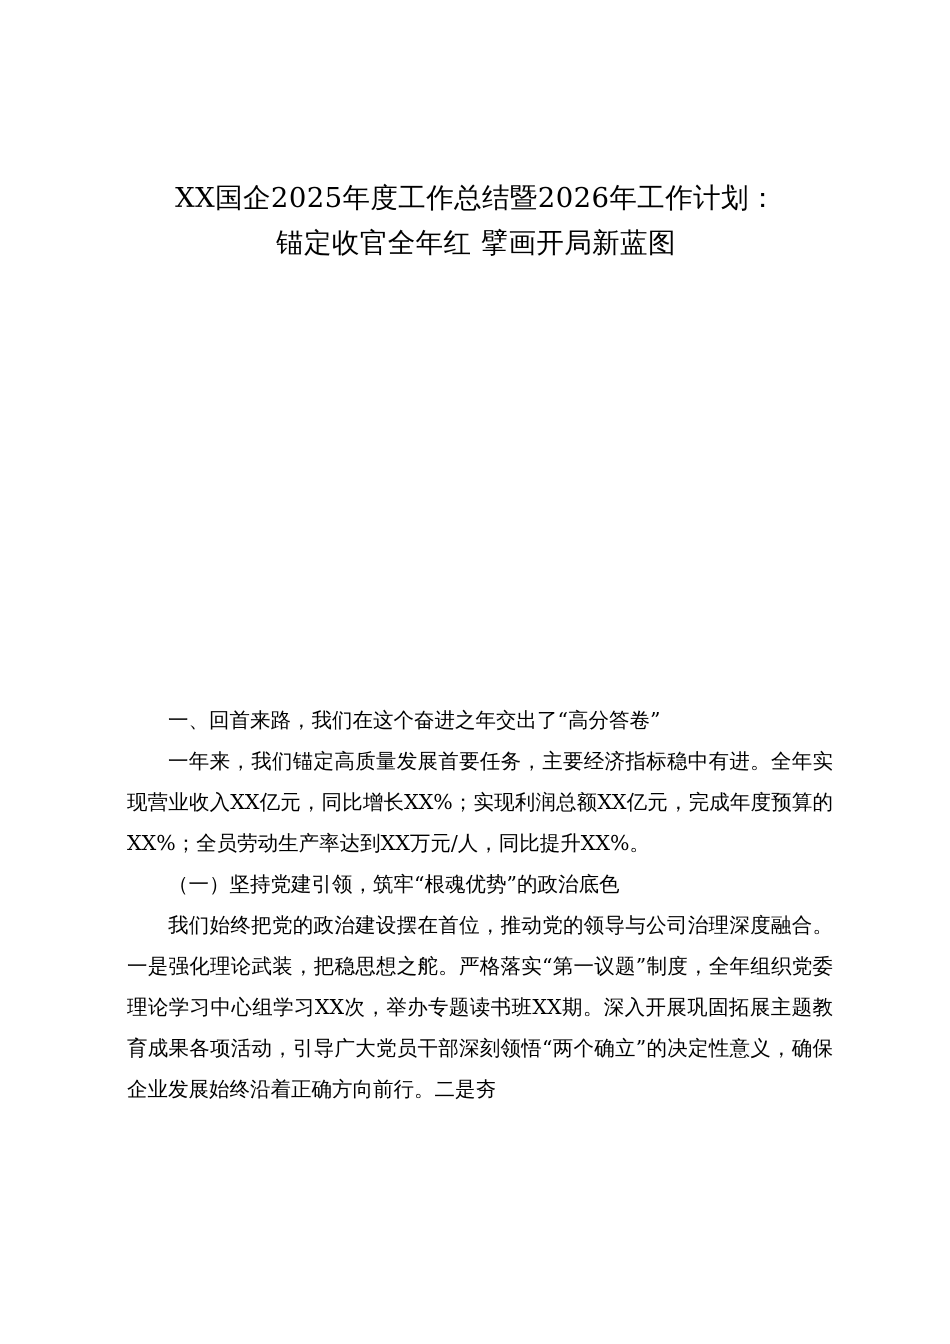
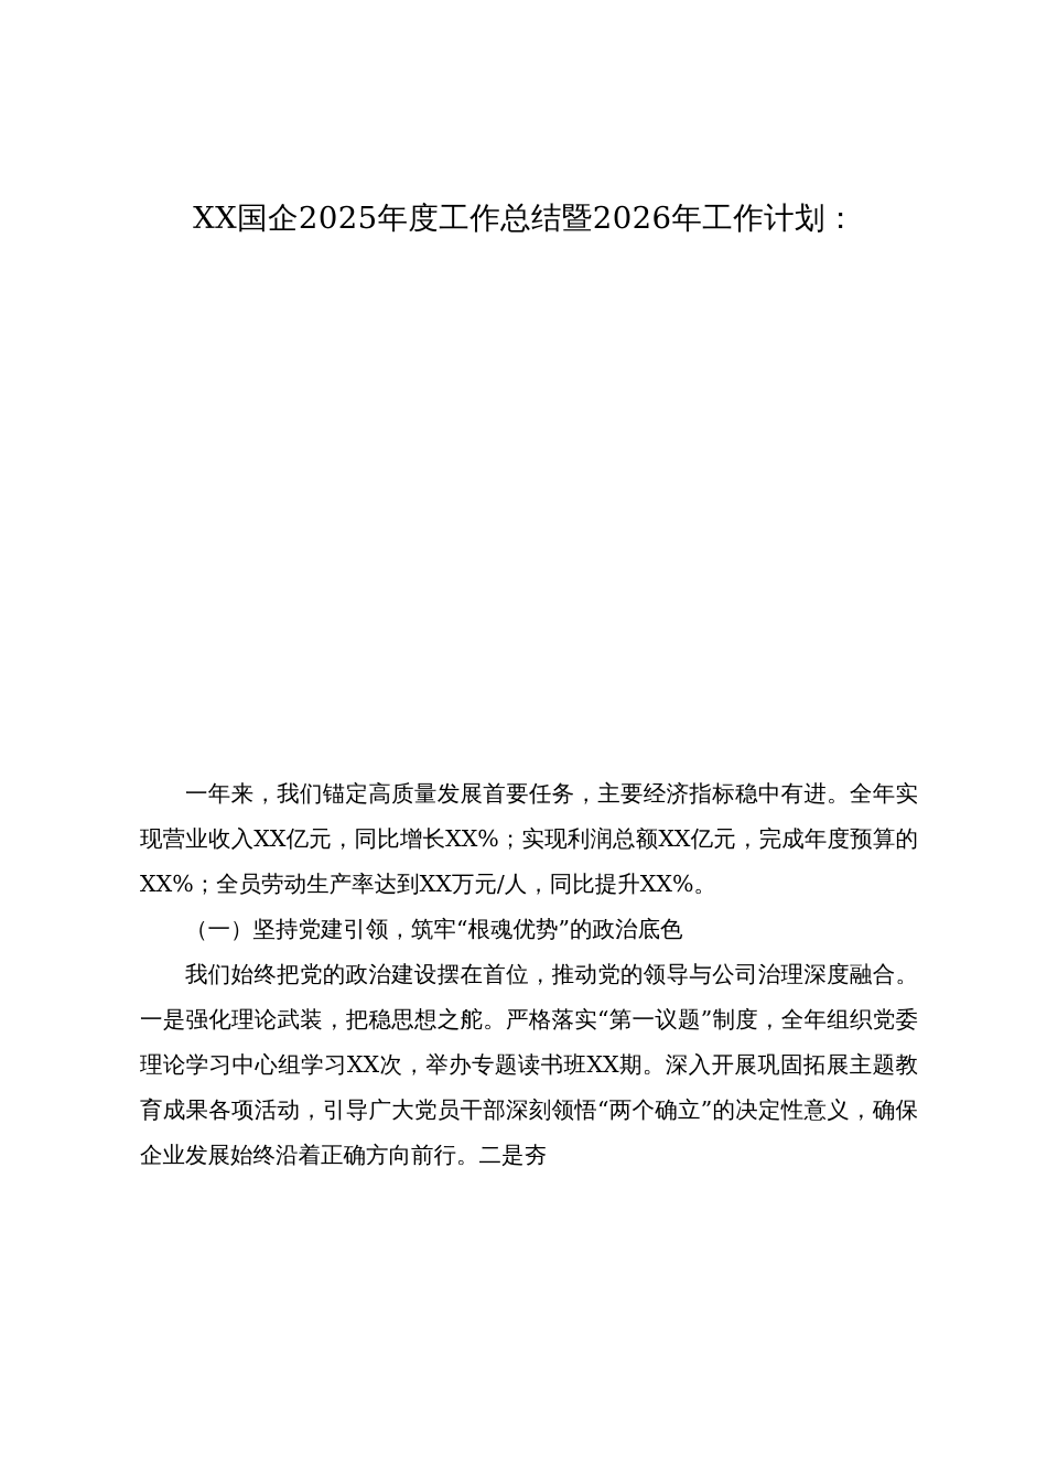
  XX国企2025年度工作总结暨2026年工作计划：
- 锚定收官全年红 擘画开局新蓝图
- 一、回首来路，我们在这个奋进之年交出了“高分答卷”
  一年来，我们锚定高质量发展首要任务，主要经济指标稳中有进。全年实现营业收入XX亿元，同比增长XX%；实现利润总额XX亿元，完成年度预算的XX%；全员劳动生产率达到XX万元/人，同比提升XX%。
  （一）坚持党建引领，筑牢“根魂优势”的政治底色
  我们始终把党的政治建设摆在首位，推动党的领导与公司治理深度融合。一是强化理论武装，把稳思想之舵。严格落实“第一议题”制度，全年组织党委理论学习中心组学习XX次，举办专题读书班XX期。深入开展巩固拓展主题教育成果各项活动，引导广大党员干部深刻领悟“两个确立”的决定性意义，确保企业发展始终沿着正确方向前行。二是夯
